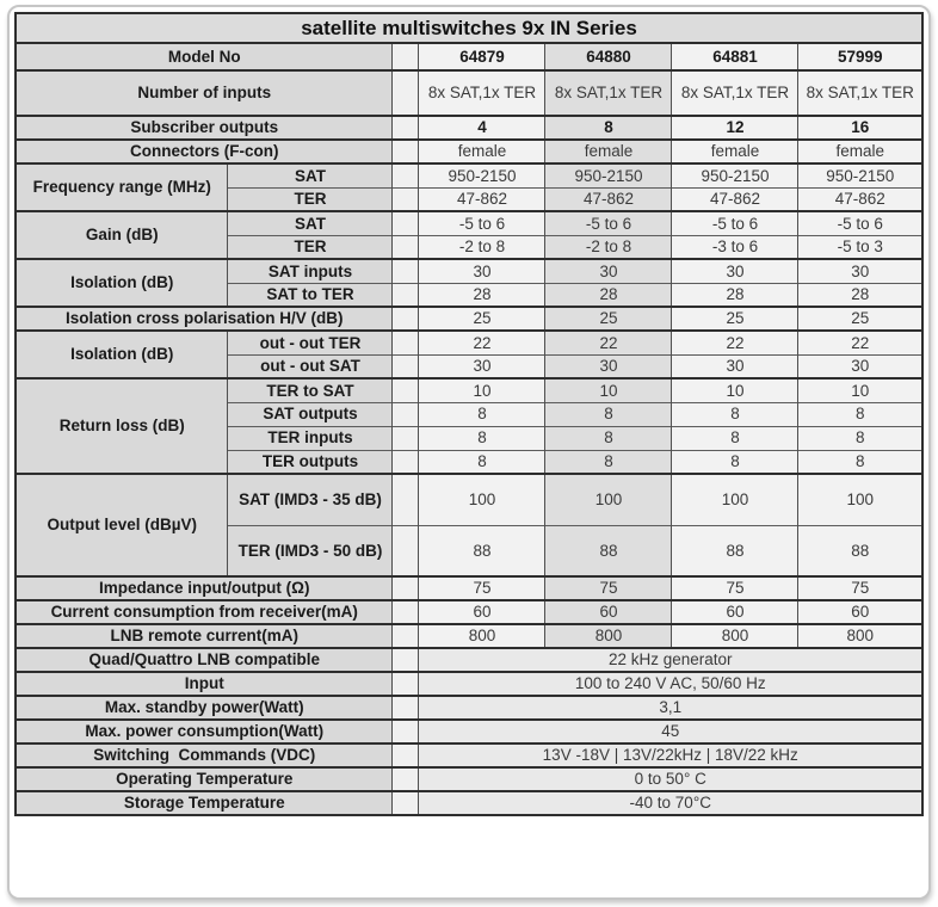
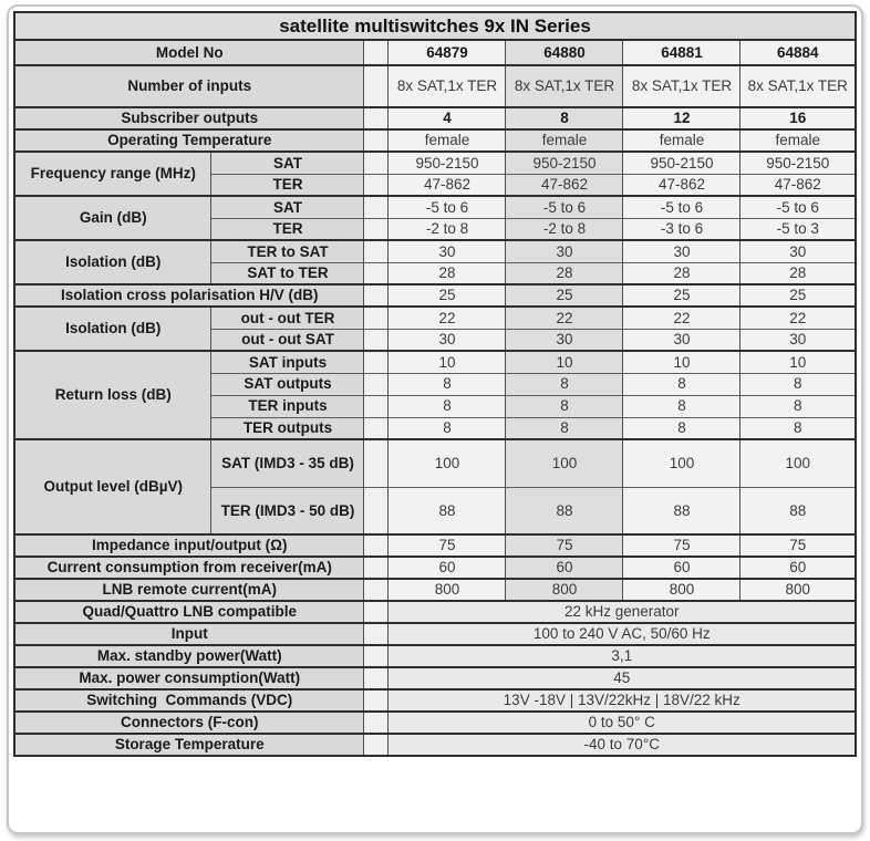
  satellite multiswitches 9x IN Series
- Model No		64879	64880	64881	57999
+ Model No		64879	64880	64881	64884
  Number of inputs		8x SAT,1x TER	8x SAT,1x TER	8x SAT,1x TER	8x SAT,1x TER
  Subscriber outputs		4	8	12	16
- Connectors (F-con)		female	female	female	female
+ Operating Temperature		female	female	female	female
  Frequency range (MHz)	SAT		950-2150	950-2150	950-2150	950-2150
  TER		47-862	47-862	47-862	47-862
  Gain (dB)	SAT		-5 to 6	-5 to 6	-5 to 6	-5 to 6
  TER		-2 to 8	-2 to 8	-3 to 6	-5 to 3
- Isolation (dB)	SAT inputs		30	30	30	30
+ Isolation (dB)	TER to SAT		30	30	30	30
  SAT to TER		28	28	28	28
  Isolation cross polarisation H/V (dB)		25	25	25	25
  Isolation (dB)	out - out TER		22	22	22	22
  out - out SAT		30	30	30	30
- Return loss (dB)	TER to SAT		10	10	10	10
+ Return loss (dB)	SAT inputs		10	10	10	10
  SAT outputs		8	8	8	8
  TER inputs		8	8	8	8
  TER outputs		8	8	8	8
  Output level (dBµV)	SAT (IMD3 - 35 dB)		100	100	100	100
  TER (IMD3 - 50 dB)		88	88	88	88
  Impedance input/output (Ω)		75	75	75	75
  Current consumption from receiver(mA)		60	60	60	60
  LNB remote current(mA)		800	800	800	800
  Quad/Quattro LNB compatible		22 kHz generator
  Input		100 to 240 V AC, 50/60 Hz
  Max. standby power(Watt)		3,1
  Max. power consumption(Watt)		45
  Switching Commands (VDC)		13V -18V | 13V/22kHz | 18V/22 kHz
- Operating Temperature		0 to 50° C
+ Connectors (F-con)		0 to 50° C
  Storage Temperature		-40 to 70°C
